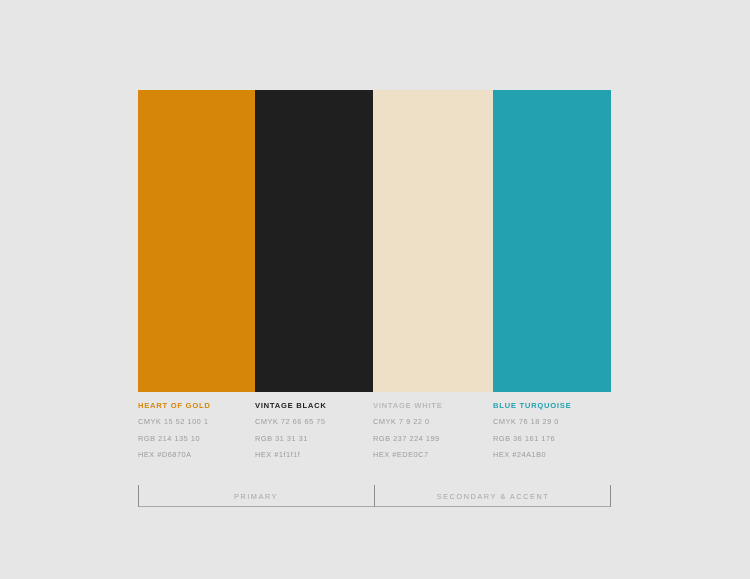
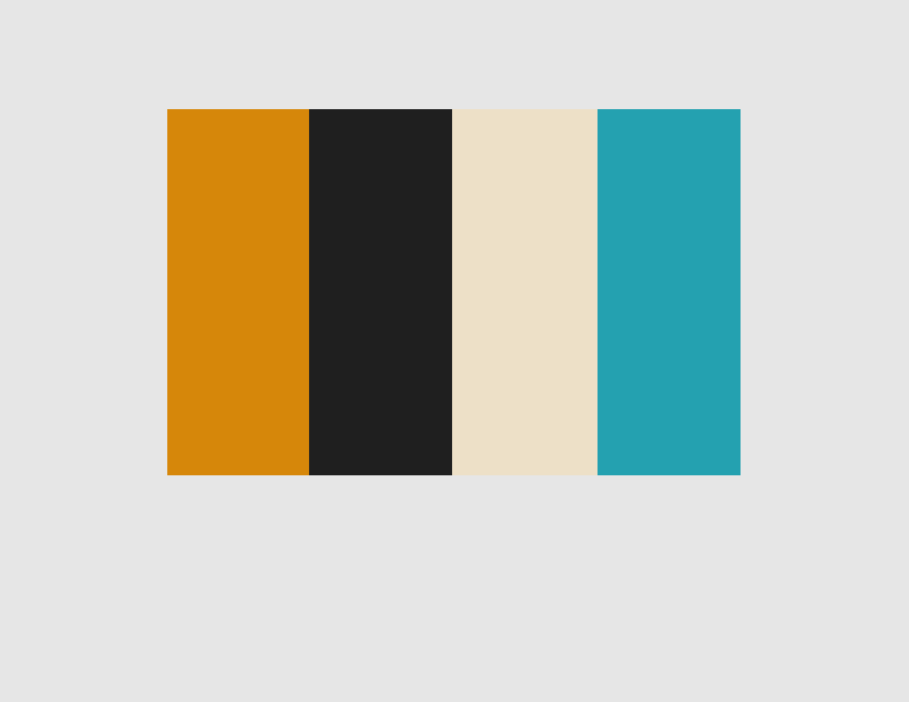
- HEART OF GOLD
- CMYK 15 52 100 1
- RGB 214 135 10
- HEX #D6870A
- VINTAGE BLACK
- CMYK 72 66 65 75
- RGB 31 31 31
- HEX #1f1f1f
- VINTAGE WHITE
- CMYK 7 9 22 0
- RGB 237 224 199
- HEX #EDE0C7
- BLUE TURQUOISE
- CMYK 76 18 29 0
- RGB 36 161 176
- HEX #24A1B0
- PRIMARY
- SECONDARY & ACCENT
